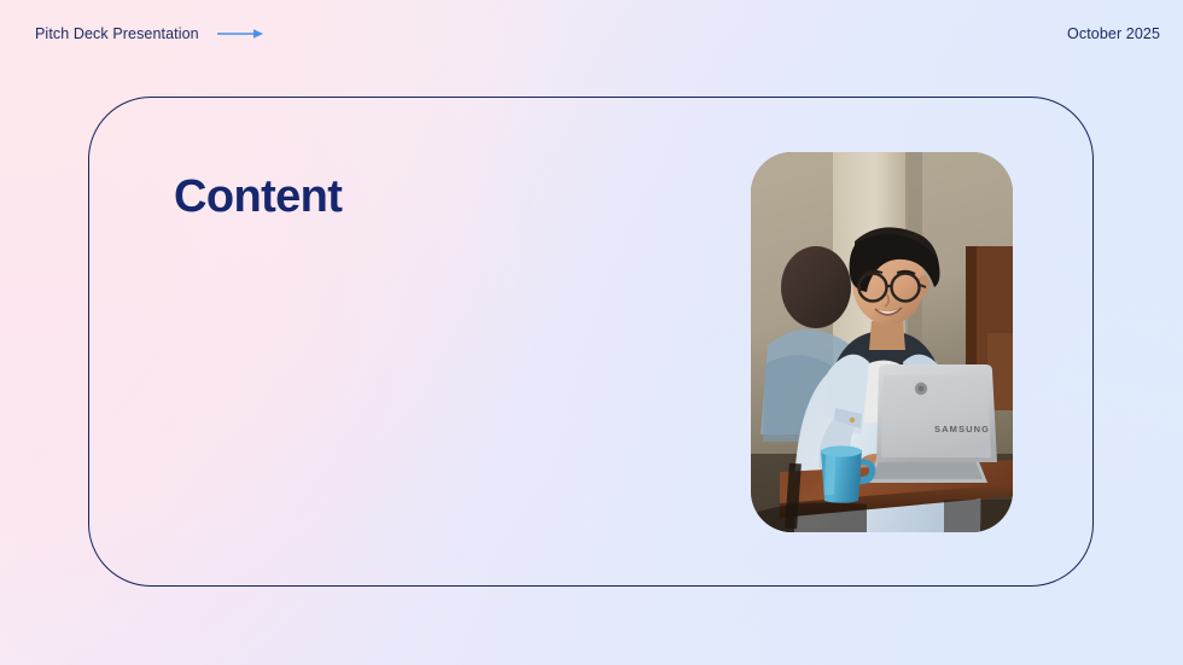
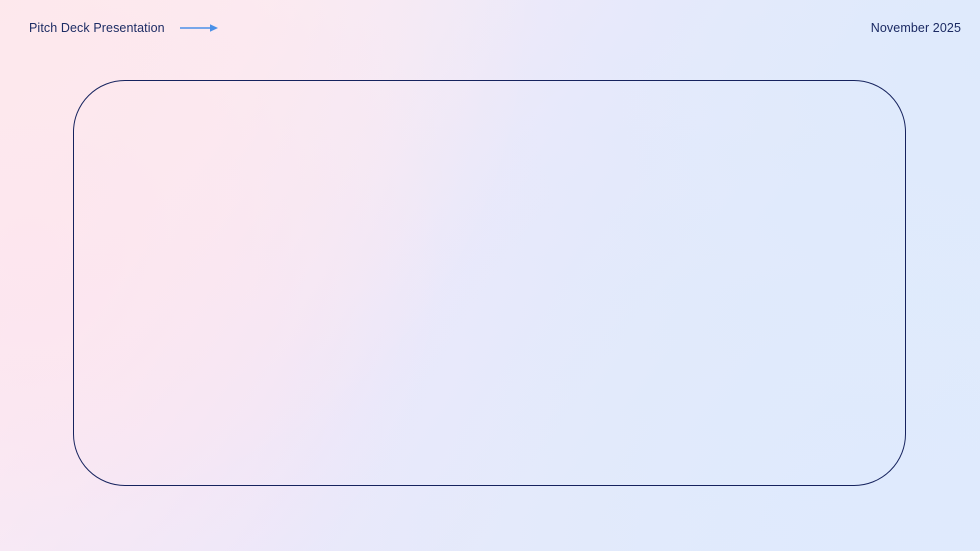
  Pitch Deck Presentation
- October 2025
+ November 2025
- Content
- SAMSUNG
